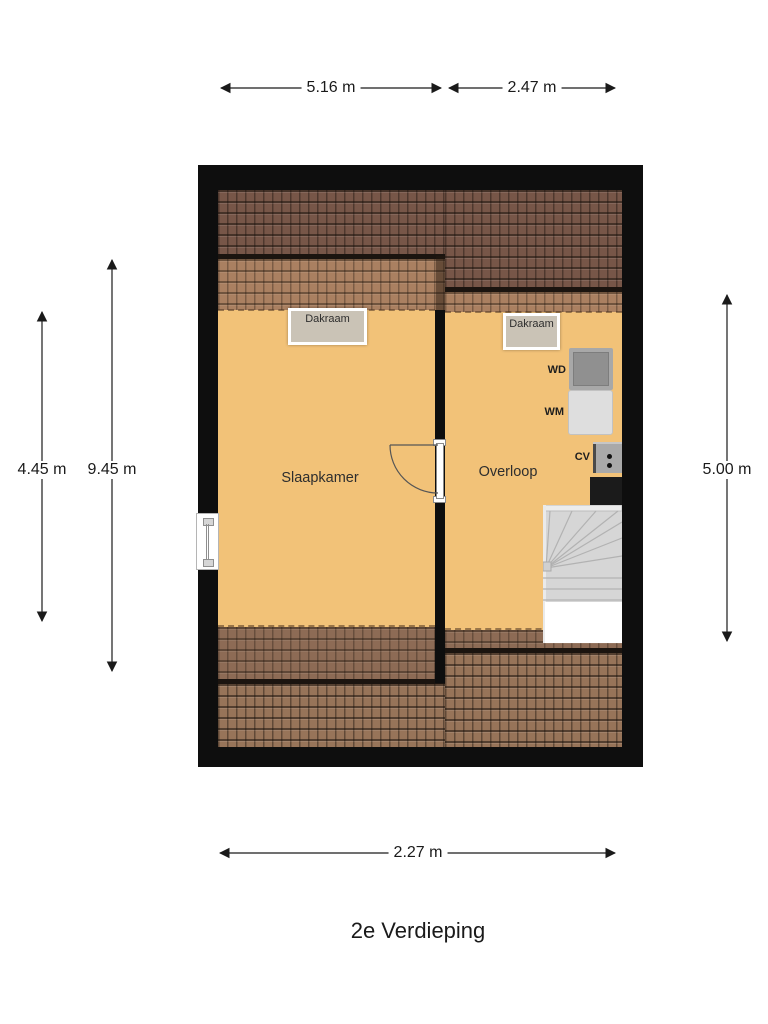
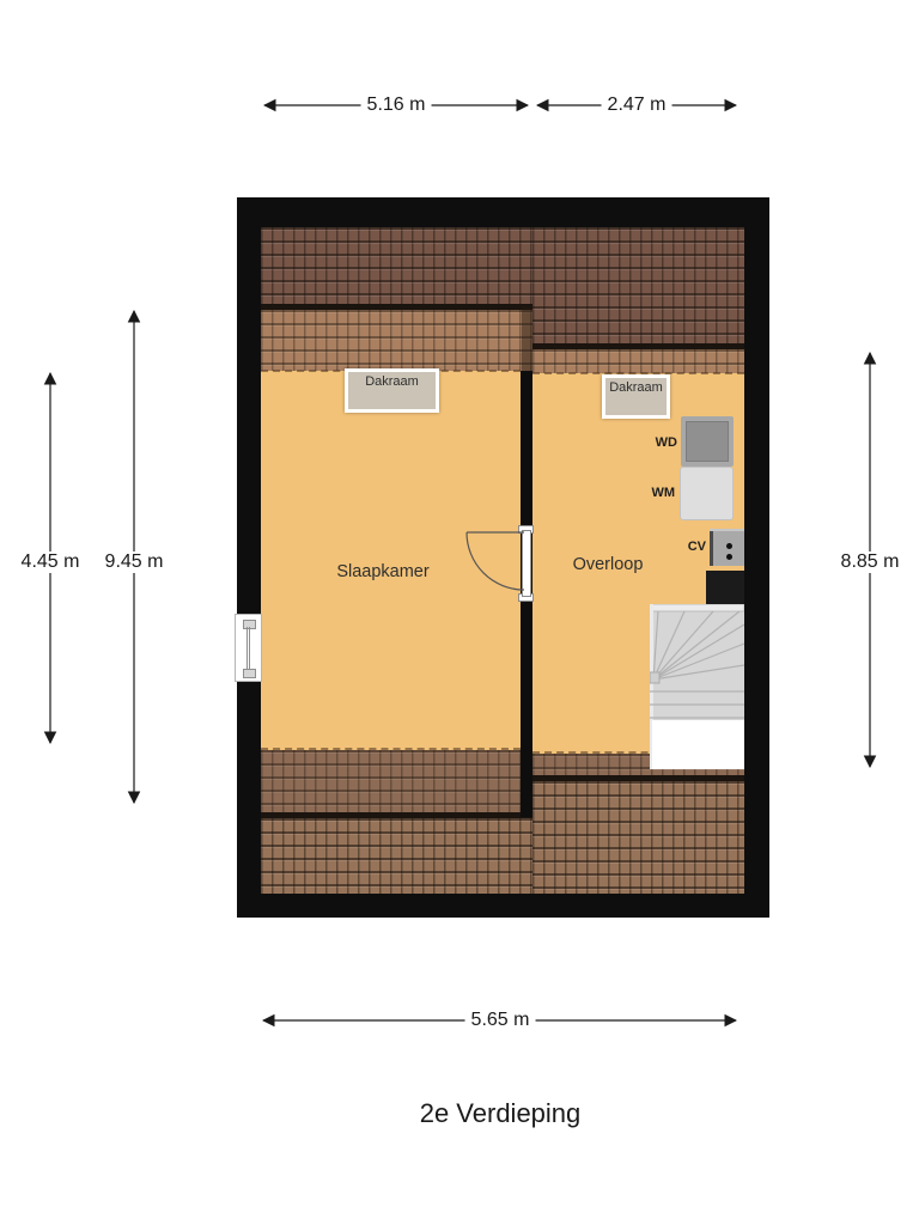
  Dakraam
  Dakraam
  5.16 m
  2.47 m
  4.45 m
  9.45 m
- 5.00 m
+ 8.85 m
- 2.27 m
+ 5.65 m
  Slaapkamer
  Overloop
  WD
  WM
  CV
  2e Verdieping
